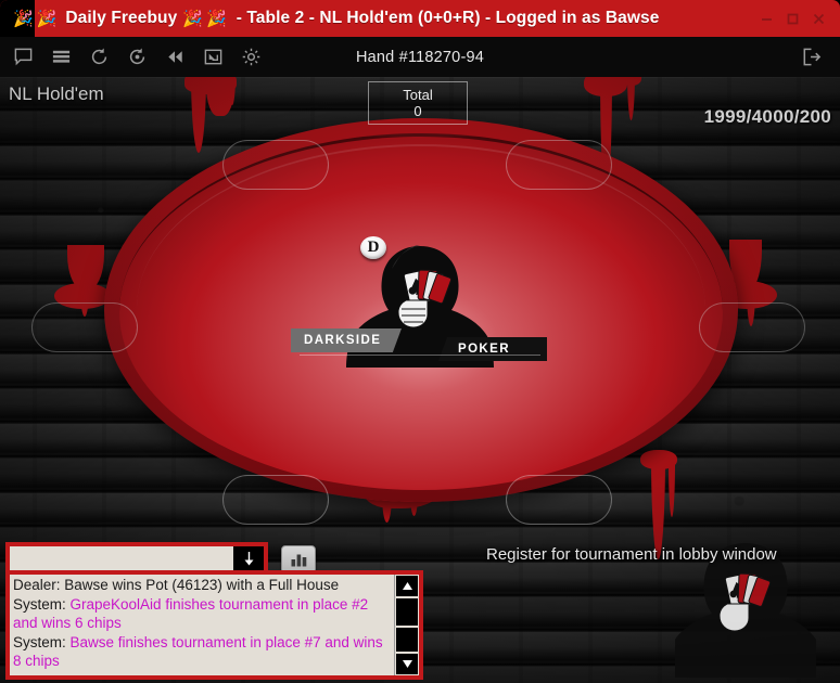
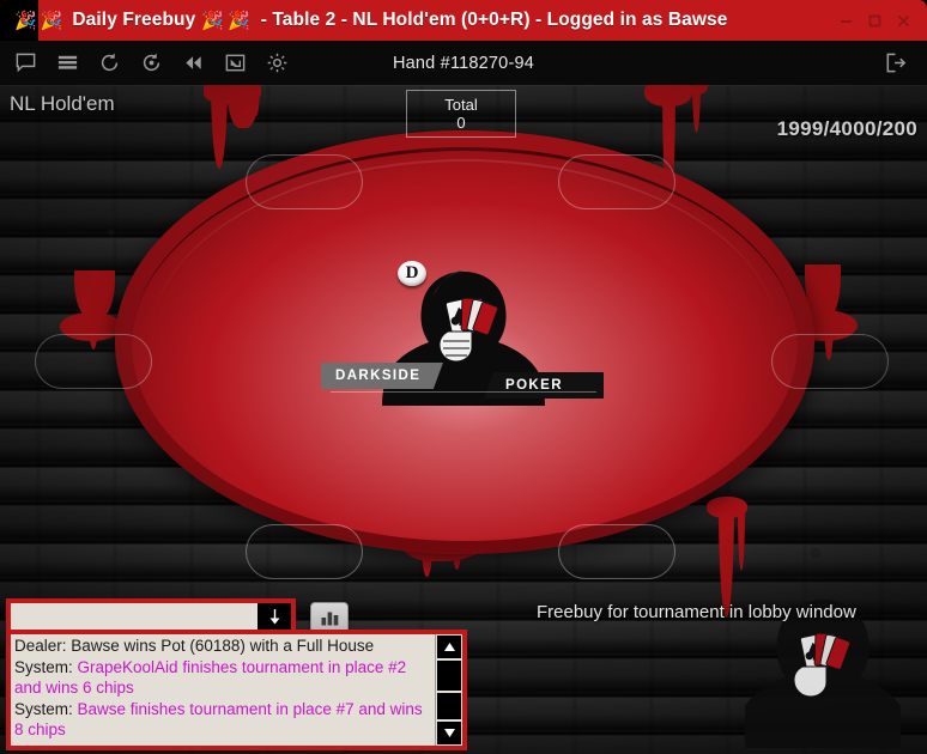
  🎉
  🎉
  Daily Freebuy
  🎉
  🎉
  - Table 2 - NL Hold'em (0+0+R) - Logged in as Bawse
  Hand #118270-94
  NL Hold'em
  1999/4000/200
  Total
  0
- Register for tournament in lobby window
+ Freebuy for tournament in lobby window
- Dealer: Bawse wins Pot (46123) with a Full House
+ Dealer: Bawse wins Pot (60188) with a Full House
  System: GrapeKoolAid finishes tournament in place #2 and wins 6 chips
  System: Bawse finishes tournament in place #7 and wins 8 chips
